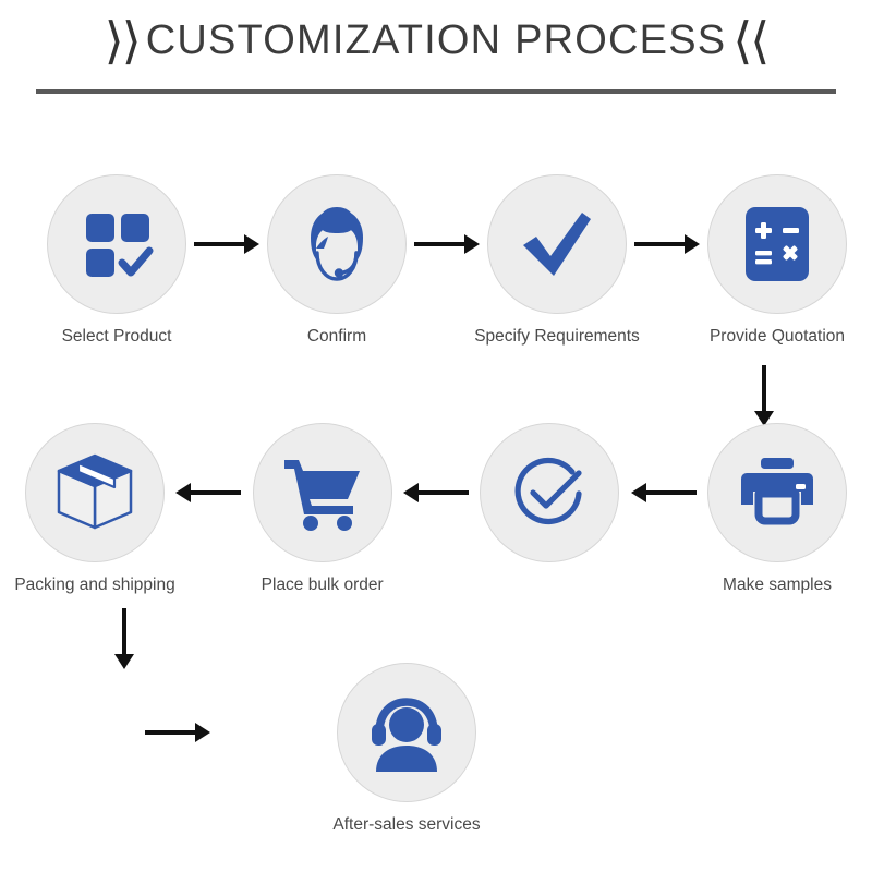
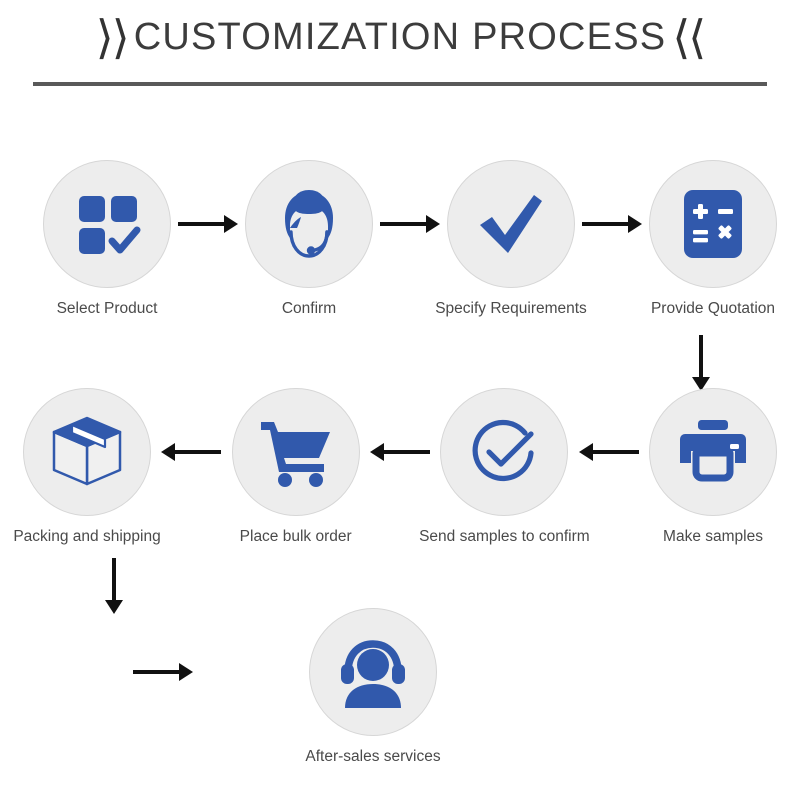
  ⟩⟩
  CUSTOMIZATION PROCESS
  ⟨⟨
  Select Product
  Confirm
  Specify Requirements
  Provide Quotation
  Packing and shipping
  Place bulk order
+ Send samples to confirm
  Make samples
  After-sales services
